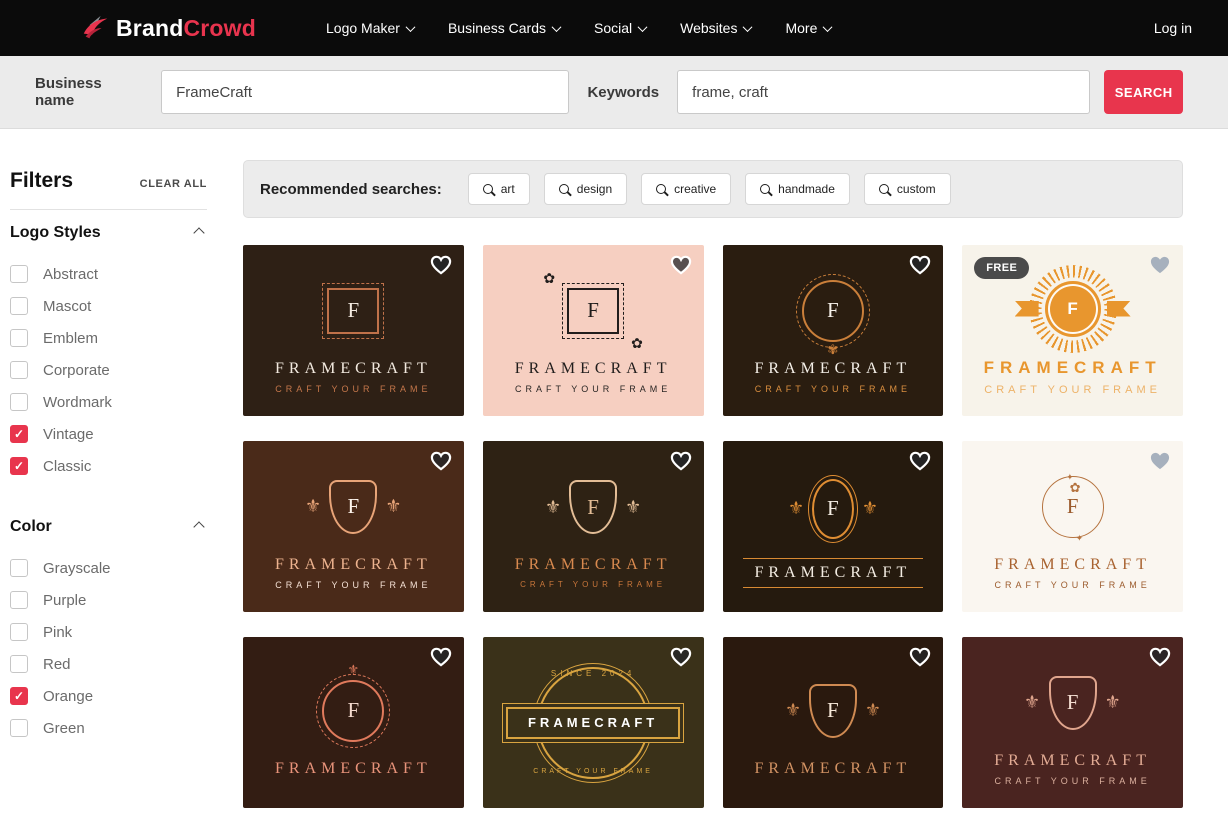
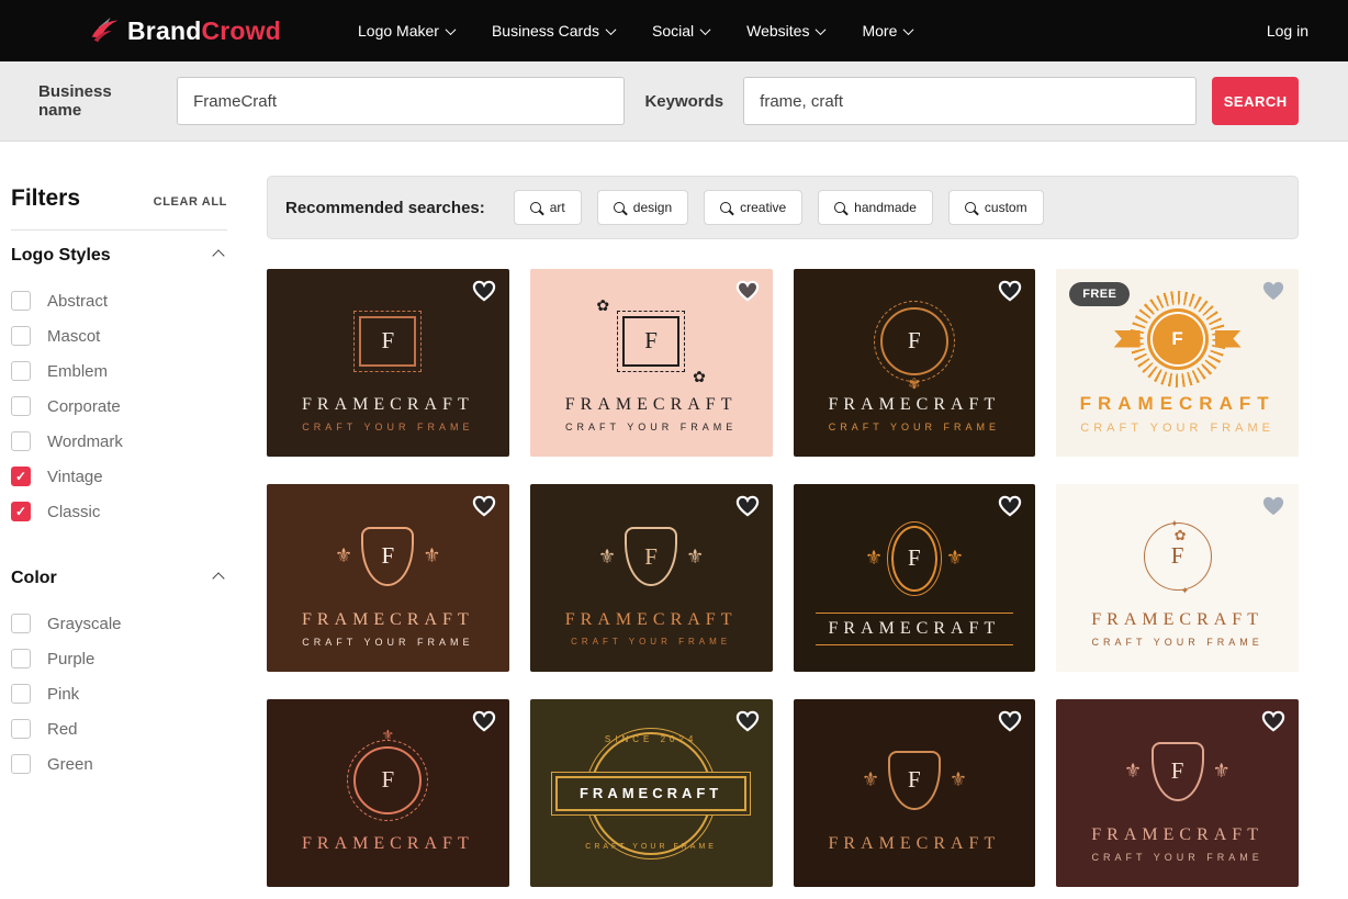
  BrandCrowd
  Logo Maker
  Business Cards
  Social
  Websites
  More
  Log in
  Business name
  FrameCraft
  Keywords
  frame, craft
  SEARCH
  Filters
  CLEAR ALL
  Logo Styles
  Abstract
  Mascot
  Emblem
  Corporate
  Wordmark
  Vintage
  Classic
  Color
  Grayscale
  Purple
  Pink
  Red
- Orange
  Green
  Recommended searches:
  art
  design
  creative
  handmade
  custom
  F
  FRAMECRAFT
  CRAFT YOUR FRAME
  ✿
  ✿
  F
  FRAMECRAFT
  CRAFT YOUR FRAME
  F
  ✾
  FRAMECRAFT
  CRAFT YOUR FRAME
  FREE
  F
  FRAMECRAFT
  CRAFT YOUR FRAME
  F
  ⚜
  FRAMECRAFT
  CRAFT YOUR FRAME
  F
  ⚜
  FRAMECRAFT
  CRAFT YOUR FRAME
  F
  ⚜
  FRAMECRAFT
  F
  ✿
  ✦
  ✦
  FRAMECRAFT
  CRAFT YOUR FRAME
  F
  ⚜
  FRAMECRAFT
  SINCE 2024
  FRAMECRAFT
  F
  ⚜
  FRAMECRAFT
  F
  ⚜
  FRAMECRAFT
  CRAFT YOUR FRAME
